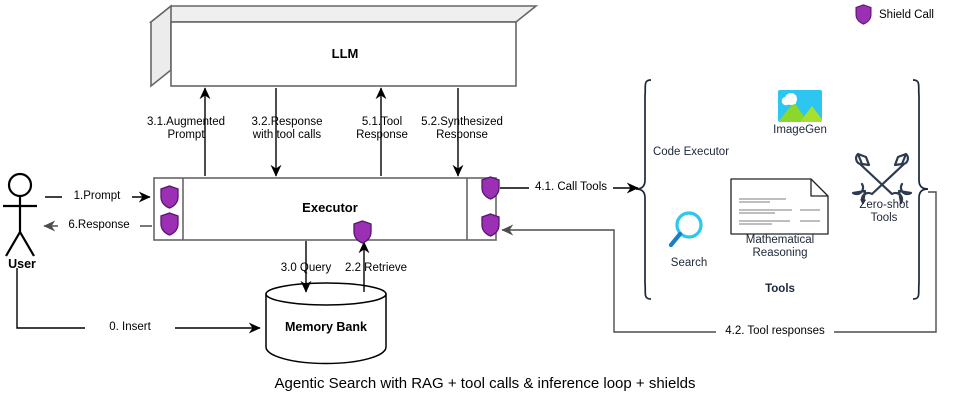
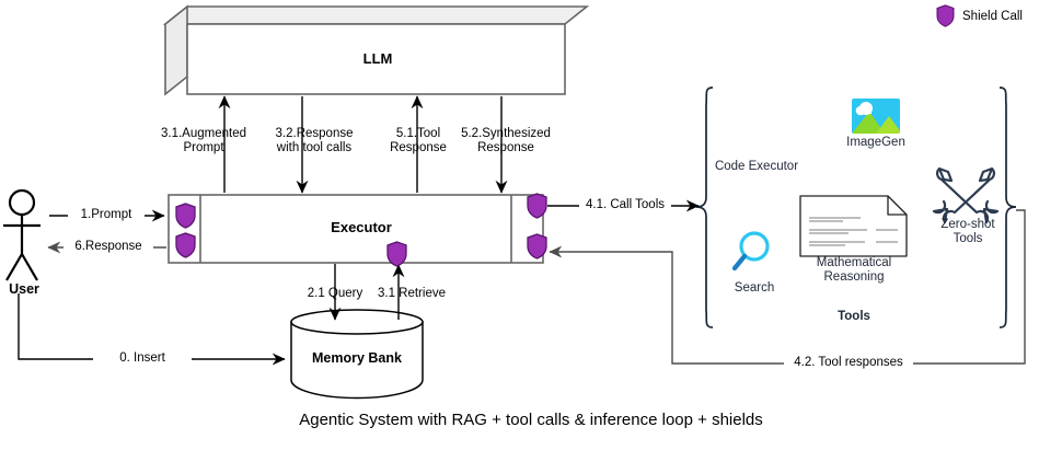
  Shield Call
  LLM
  Executor
  Memory Bank
  User
  Tools
  0. Insert
  1.Prompt
- 3.0 Query
+ 2.1 Query
- 2.2 Retrieve
+ 3.1 Retrieve
  3.1.Augmented
  Prompt
  3.2.Response
  with tool calls
  4.1. Call Tools
  4.2. Tool responses
  5.1.Tool
  Response
  5.2.Synthesized
  Response
  6.Response
  Code Executor
  ImageGen
  Search
  Mathematical
  Reasoning
  Zero-shot
  Tools
- Agentic Search with RAG + tool calls & inference loop + shields
+ Agentic System with RAG + tool calls & inference loop + shields
